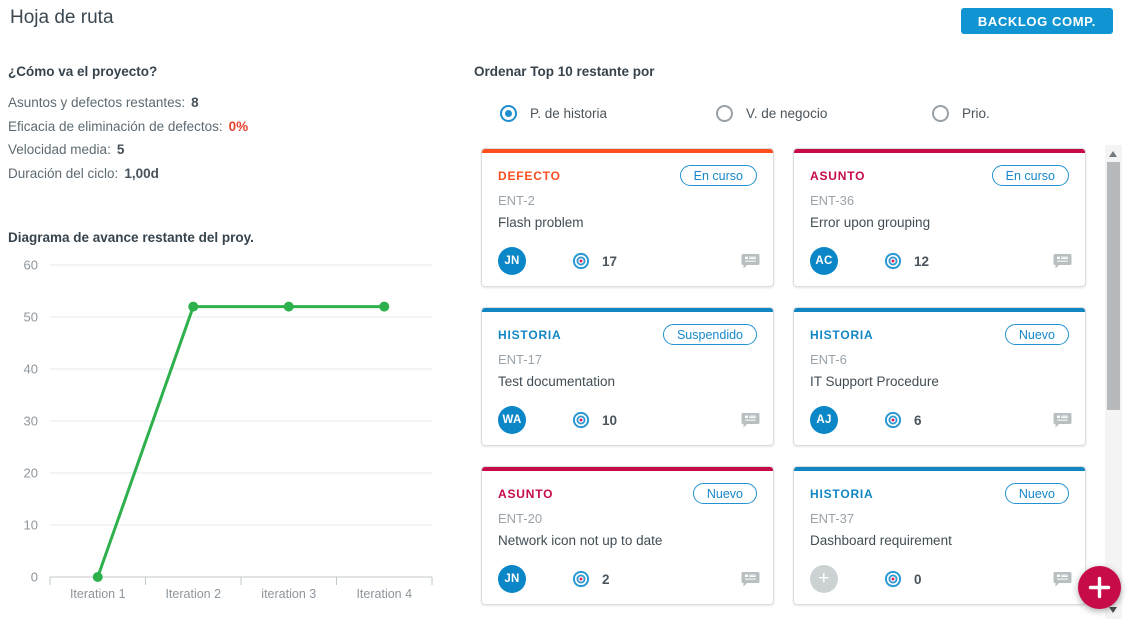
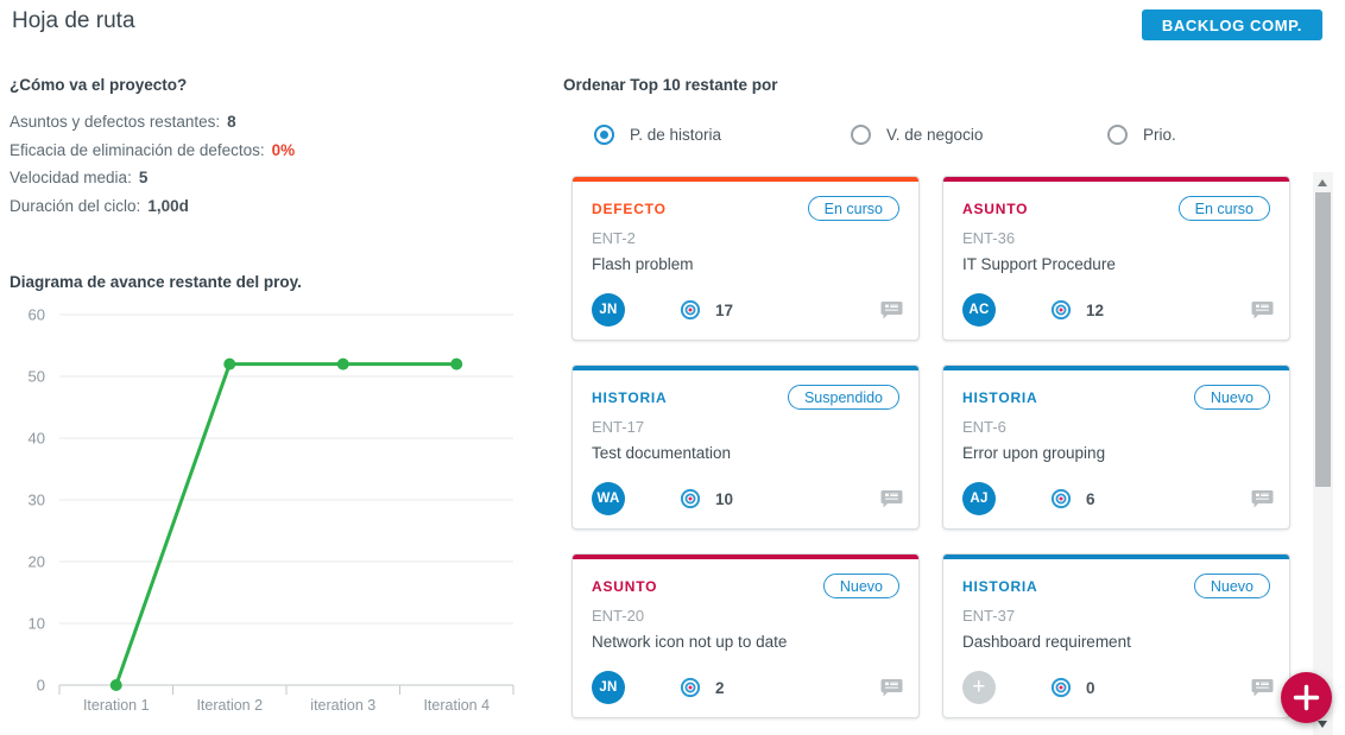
  Hoja de ruta
  BACKLOG COMP.
  ¿Cómo va el proyecto?
  Asuntos y defectos restantes: 8
  Eficacia de eliminación de defectos: 0%
  Velocidad media: 5
  Duración del ciclo: 1,00d
  Diagrama de avance restante del proy.
  60
  50
  40
  30
  20
  10
  0
  Iteration 1
  Iteration 2
  iteration 3
  Iteration 4
  Ordenar Top 10 restante por
  P. de historia
  V. de negocio
  Prio.
  DEFECTO
  En curso
  ENT-2
  Flash problem
  JN
  17
  ASUNTO
  En curso
  ENT-36
- Error upon grouping
+ IT Support Procedure
  AC
  12
  HISTORIA
  Suspendido
  ENT-17
  Test documentation
  WA
  10
  HISTORIA
  Nuevo
  ENT-6
- IT Support Procedure
+ Error upon grouping
  AJ
  6
  ASUNTO
  Nuevo
  ENT-20
  Network icon not up to date
  JN
  2
  HISTORIA
  Nuevo
  ENT-37
  Dashboard requirement
  +
  0
